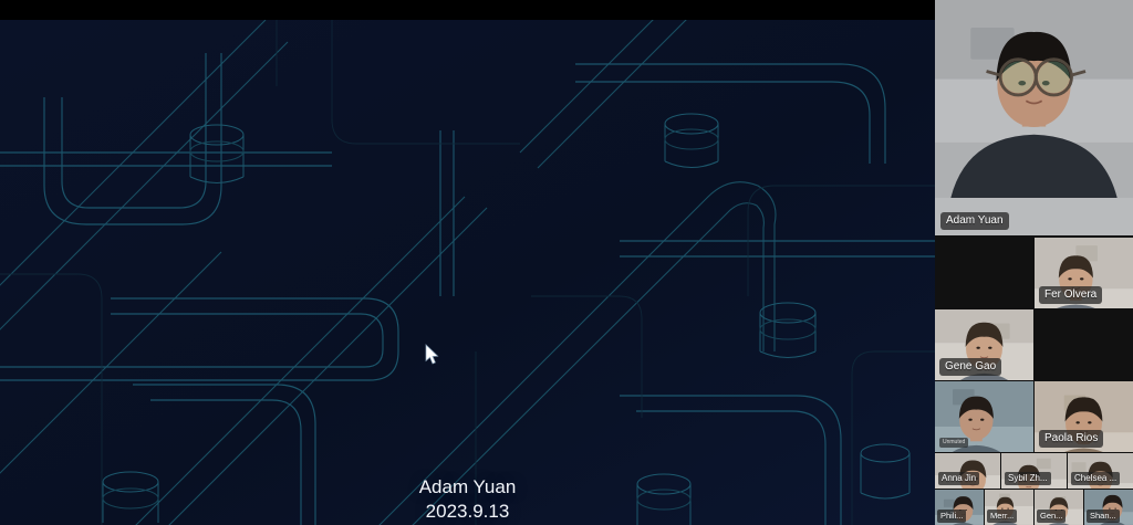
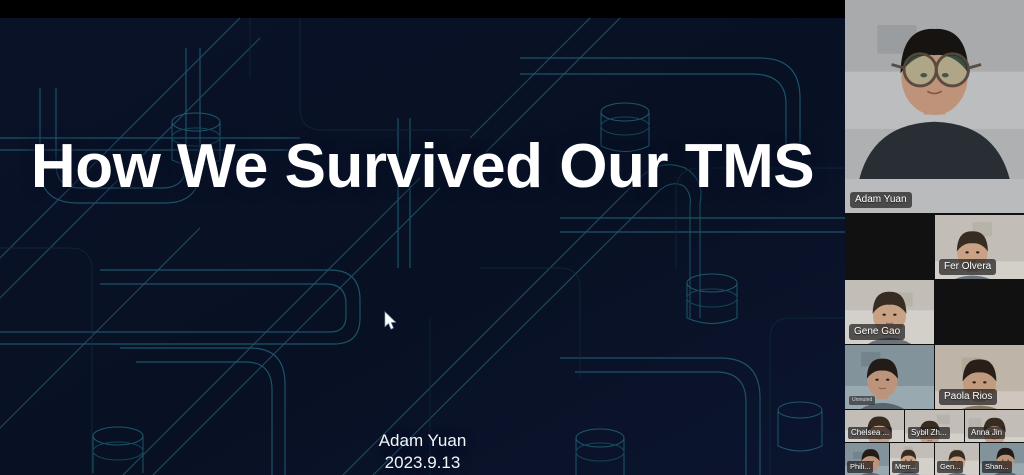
+ How We Survived Our TMS
  Adam Yuan
  2023.9.13
  Adam Yuan
  Fer Olvera
  Gene Gao
  Paola Rios
- Anna Jin
+ Chelsea ...
  Sybil Zh...
- Chelsea ...
+ Anna Jin
  Phili...
  Merr...
  Gen...
  Shan...
